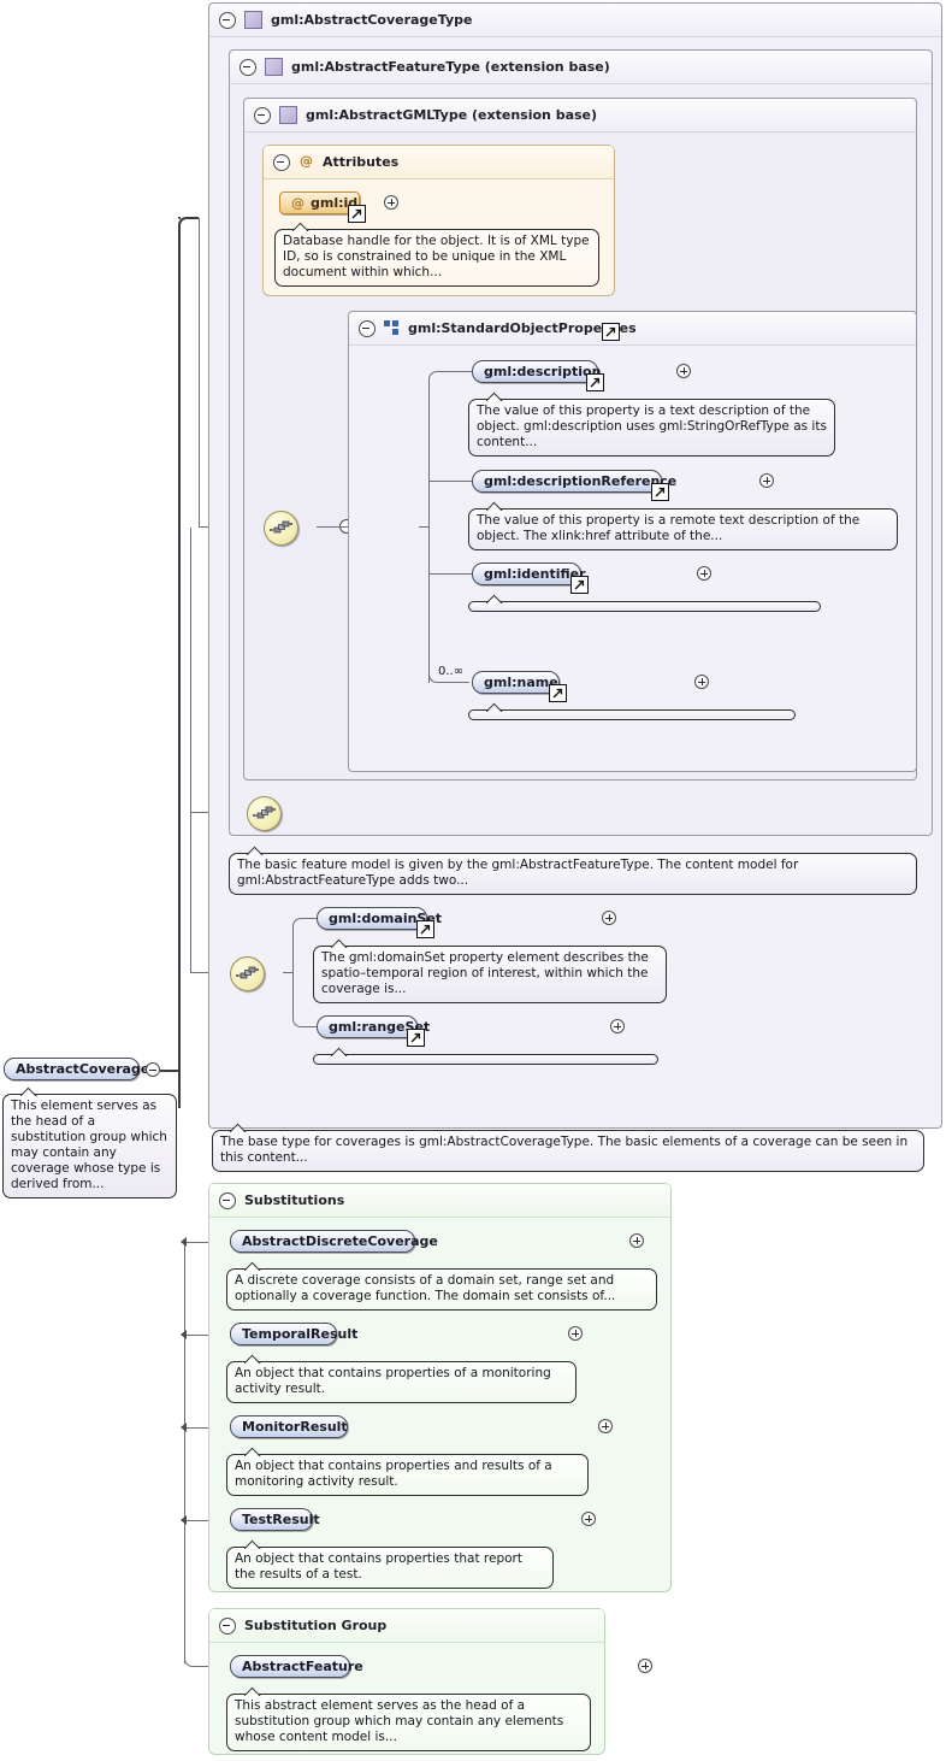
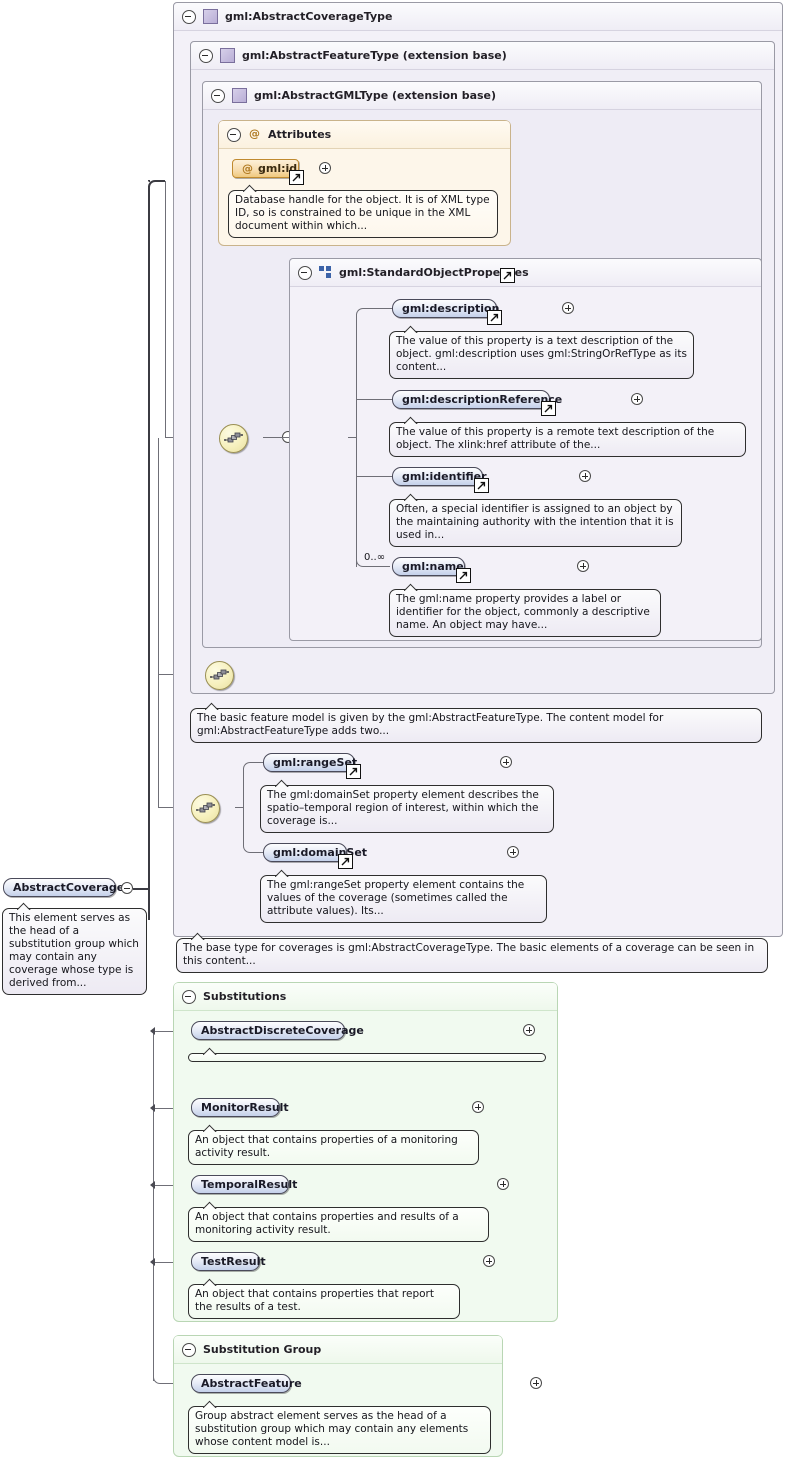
  AbstractCoverag
  This element serves as the head of a substitution group which may contain any coverage whose type is derived from...
  gml:AbstractCoverageType
  gml:AbstractFeatureType (extension base)
  gml:AbstractGMLType (extension base)
  @
  Attributes
  @
  gml:id
  Database handle for the object. It is of XML type ID, so is constrained to be unique in the XML document within which...
  gml:StandardObjectPropees
  gml:description
  The value of this property is a text description of the object. gml:description uses gml:StringOrRefType as its content...
  gml:descriptionReference
  The value of this property is a remote text description of the object. The xlink:href attribute of the...
  gml:identifier
+ Often, a special identifier is assigned to an object by the maintaining authority with the intention that it is used in...
  0..∞
  gml:name
+ The gml:name property provides a label or identifier for the object, commonly a descriptive name. An object may have...
  The basic feature model is given by the gml:AbstractFeatureType. The content model for gml:AbstractFeatureType adds two...
- gml:domainSet
+ gml:rangeSet
  The gml:domainSet property element describes the spatio–temporal region of interest, within which the coverage is...
- gml:rangeSet
+ gml:domainSet
+ The gml:rangeSet property element contains the values of the coverage (sometimes called the attribute values). Its...
  The base type for coverages is gml:AbstractCoverageType. The basic elements of a coverage can be seen in this content...
  Substitutions
  AbstractDiscreteCoverage
- A discrete coverage consists of a domain set, range set and optionally a coverage function. The domain set consists of...
- TemporalResult
+ MonitorResult
  An object that contains properties of a monitoring activity result.
- MonitorResult
+ TemporalResult
  An object that contains properties and results of a monitoring activity result.
  TestResult
  An object that contains properties that report the results of a test.
  Substitution Group
  AbstractFeature
- This abstract element serves as the head of a substitution group which may contain any elements whose content model is...
+ Group abstract element serves as the head of a substitution group which may contain any elements whose content model is...
